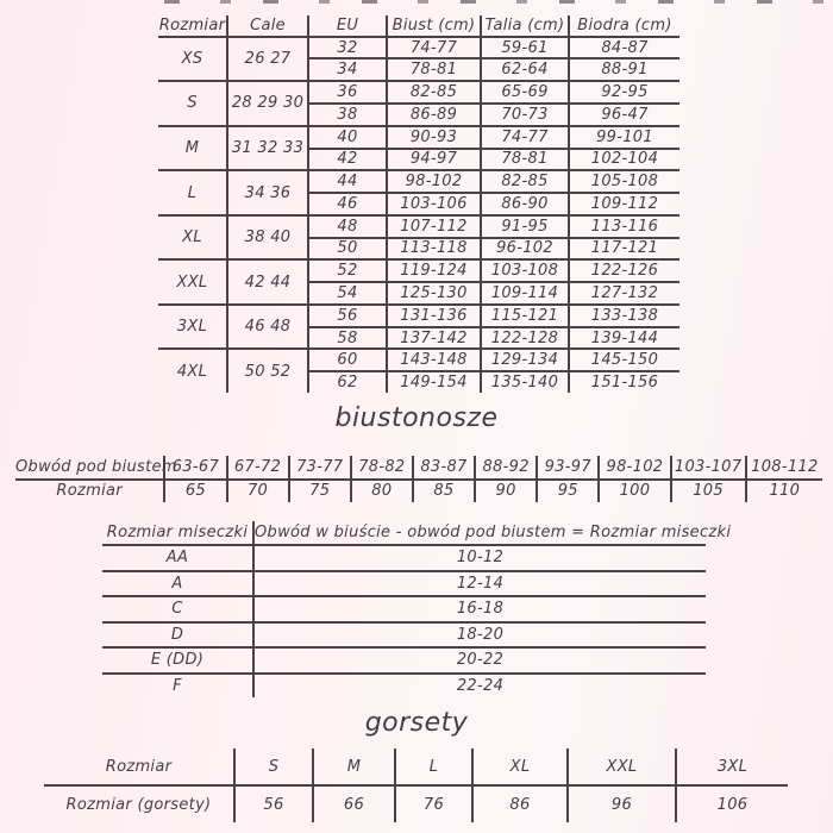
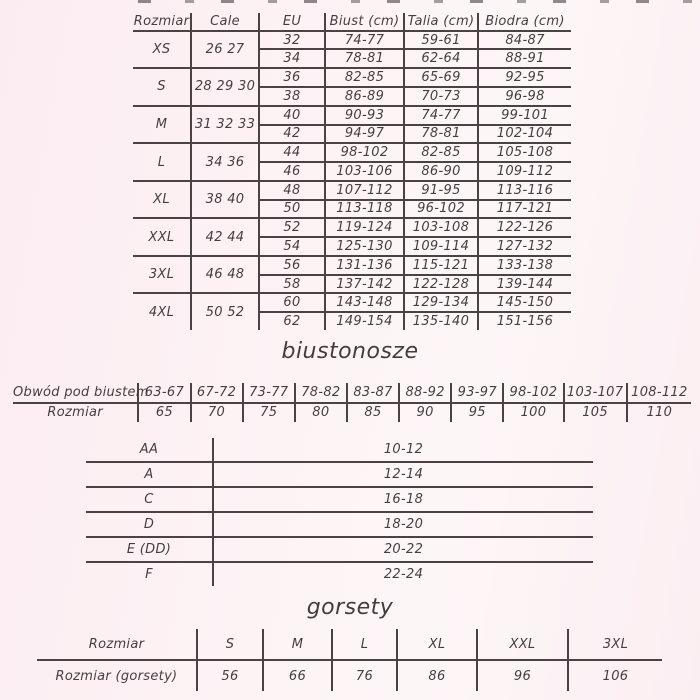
  Rozmiar	Cale	EU	Biust (cm)	Talia (cm)	Biodra (cm)
  XS	26 27	32	74-77	59-61	84-87
  34	78-81	62-64	88-91
  S	28 29 30	36	82-85	65-69	92-95
- 38	86-89	70-73	96-47
+ 38	86-89	70-73	96-98
  M	31 32 33	40	90-93	74-77	99-101
  42	94-97	78-81	102-104
  L	34 36	44	98-102	82-85	105-108
  46	103-106	86-90	109-112
  XL	38 40	48	107-112	91-95	113-116
  50	113-118	96-102	117-121
  XXL	42 44	52	119-124	103-108	122-126
  54	125-130	109-114	127-132
  3XL	46 48	56	131-136	115-121	133-138
  58	137-142	122-128	139-144
  4XL	50 52	60	143-148	129-134	145-150
  62	149-154	135-140	151-156
  biustonosze
  Obwód pod biustem	63-67	67-72	73-77	78-82	83-87	88-92	93-97	98-102	103-107	108-112
  Rozmiar	65	70	75	80	85	90	95	100	105	110
- Rozmiar miseczki	Obwód w biuście - obwód pod biustem = Rozmiar miseczki
  AA	10-12
  A	12-14
  C	16-18
  D	18-20
  E (DD)	20-22
  F	22-24
  gorsety
  Rozmiar	S	M	L	XL	XXL	3XL
  Rozmiar (gorsety)	56	66	76	86	96	106
